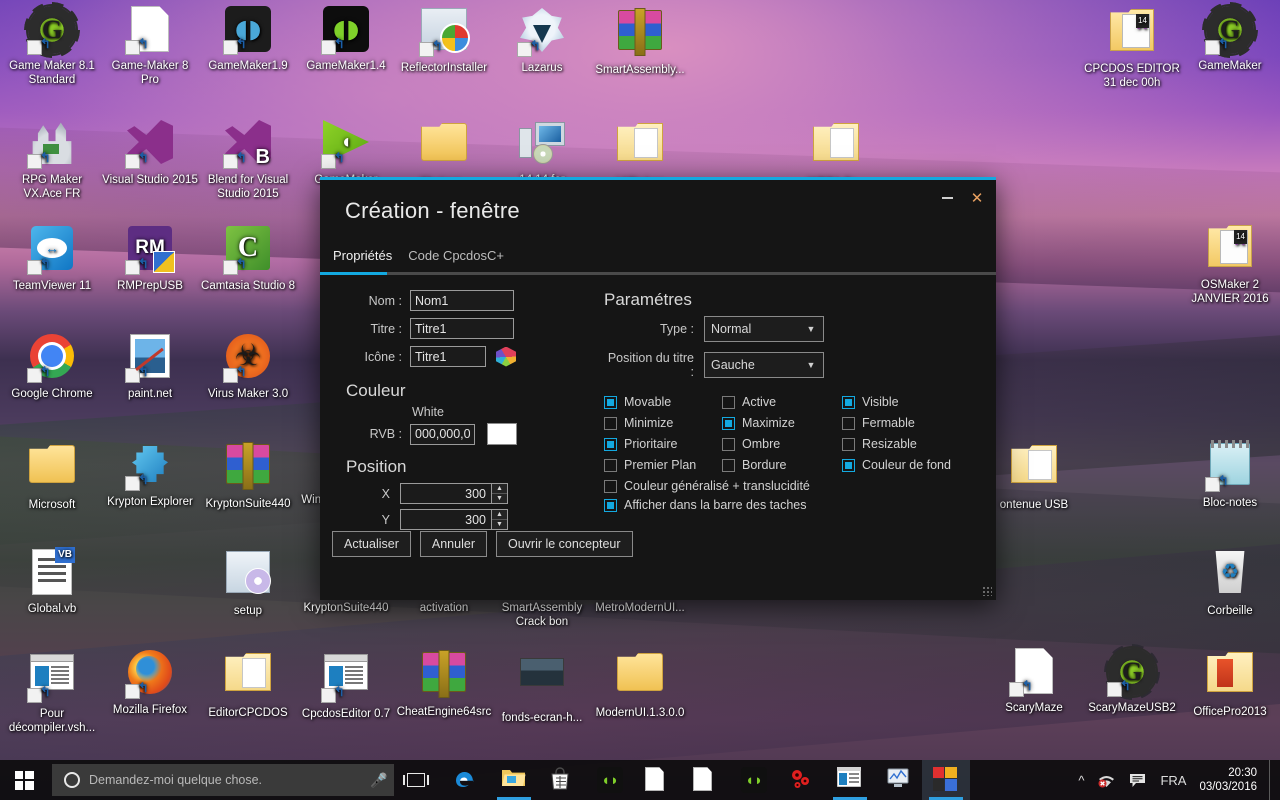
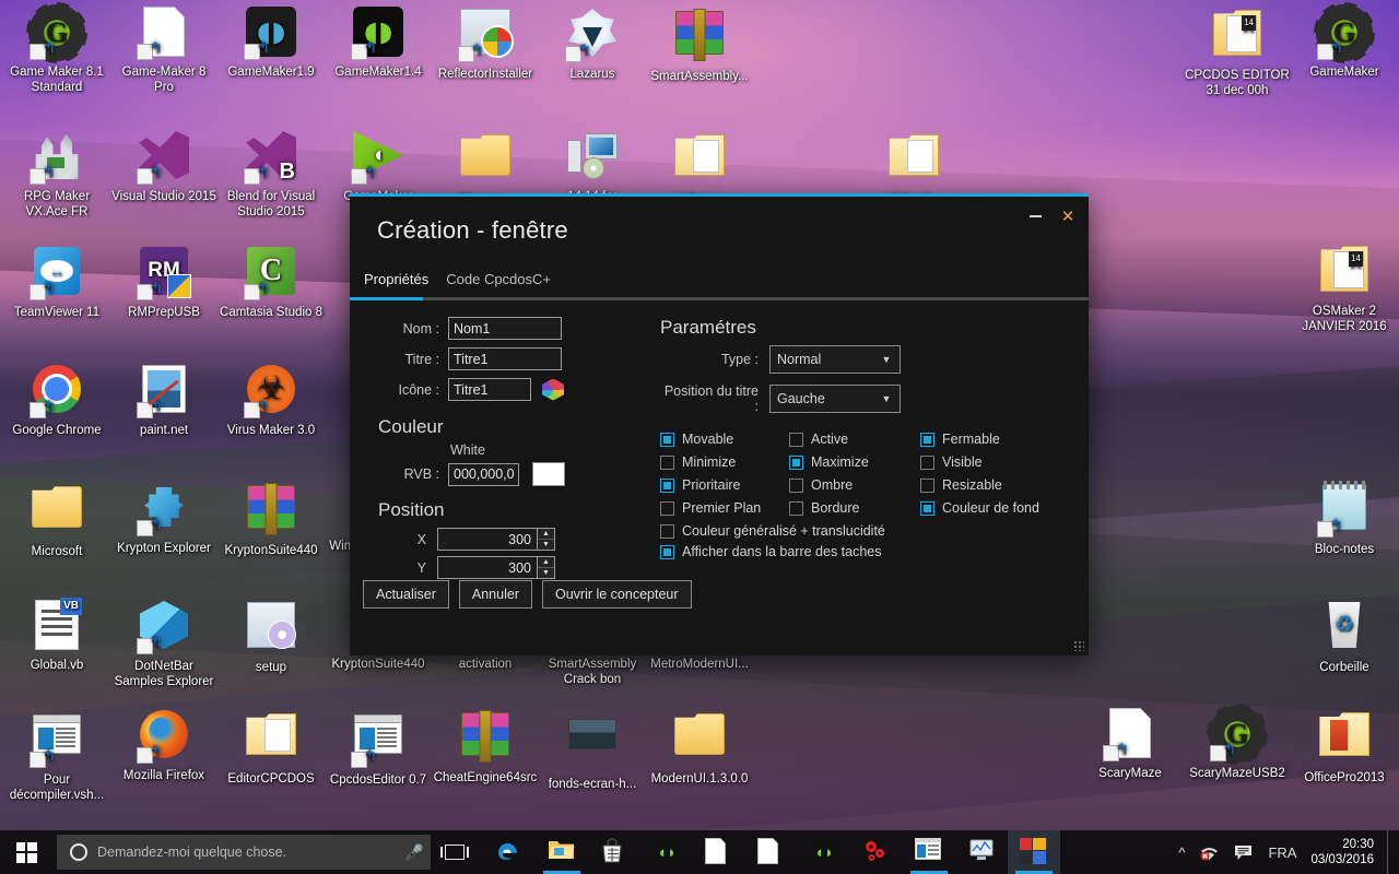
  Game Maker 8.1 Standard
  Game-Maker 8 Pro
  ◖◗
  GameMaker1.9
  ◖◗
  GameMaker1.4
  ReflectorInstaller
  Lazarus
  SmartAssembly...
  14
  CPCDOS EDITOR 31 dec 00h
  GameMaker
  RPG Maker VX.Ace FR
  Visual Studio 2015
  B
  Blend for Visual Studio 2015
  ◖
  14
  OSMaker 2 JANVIER 2016
  ↔
  TeamViewer 11
  RM
  RMPrepUSB
  C
  Camtasia Studio 8
  Google Chrome
  paint.net
  Virus Maker 3.0
  Microsoft
  Krypton Explorer
  KryptonSuite440
- ontenue USB
  Bloc-notes
  VB
  Global.vb
+ DotNetBar Samples Explorer
  setup
  KryptonSuite440
  activation
  SmartAssembly Crack bon
  MetroModernUI...
  Corbeille
  Pour décompiler.vsh...
  Mozilla Firefox
  EditorCPCDOS
  CpcdosEditor 0.7
  CheatEngine64src
  fonds-ecran-h...
  ModernUI.1.3.0.0
  ScaryMaze
  ScaryMazeUSB2
  OfficePro2013
  ✕
  Création - fenêtre
  Propriétés
  Code CpcdosC+
  Nom :
  Nom1
  Titre :
  Titre1
  Icône :
  Titre1
  Couleur
  White
  RVB :
  000,000,0
  Position
  X
  300
  Y
  300
  Paramétres
  Type :
  Normal
  ▼
  Position du titre :
  Gauche
  ▼
  Movable
  Active
- Visible
+ Fermable
  Minimize
  Maximize
- Fermable
+ Visible
  Prioritaire
  Ombre
  Resizable
  Premier Plan
  Bordure
  Couleur de fond
  Couleur généralisé + translucidité
  Afficher dans la barre des taches
  Actualiser
  Annuler
  Ouvrir le concepteur
  Demandez-moi quelque chose.
  🎤
  ◖◗
  ◖◗
  ^
  FRA
  20:30
  03/03/2016
